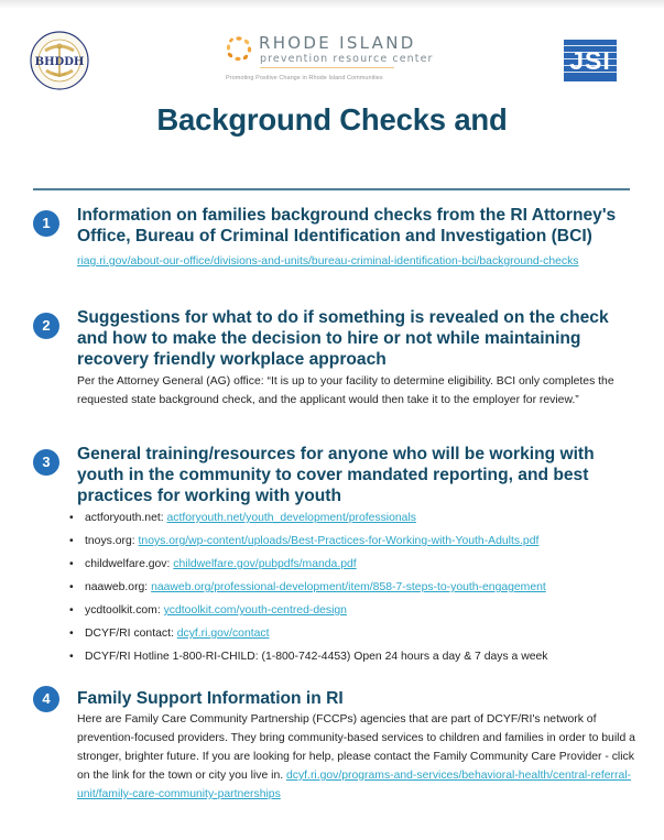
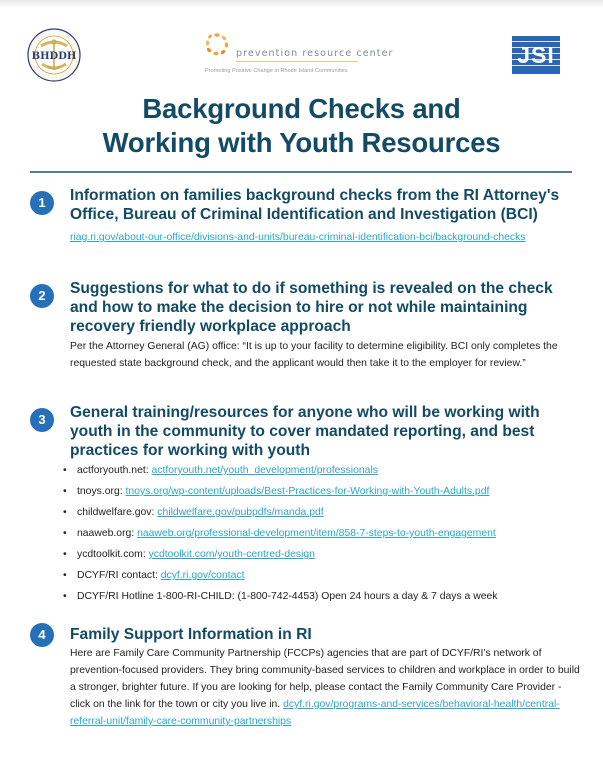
  BHDDH
- RHODE ISLAND
  prevention resource center
  JSI
  Background Checks and
+ Working with Youth Resources
  1
  Information on families background checks from the RI Attorney's Office, Bureau of Criminal Identification and Investigation (BCI)
  riag.ri.gov/about-our-office/divisions-and-units/bureau-criminal-identification-bci/background-checks
  2
  Suggestions for what to do if something is revealed on the check and how to make the decision to hire or not while maintaining recovery friendly workplace approach
  Per the Attorney General (AG) office: “It is up to your facility to determine eligibility. BCI only completes the requested state background check, and the applicant would then take it to the employer for review.”
  3
  General training/resources for anyone who will be working with youth in the community to cover mandated reporting, and best practices for working with youth
  •
  actforyouth.net: actforyouth.net/youth_development/professionals
  •
  tnoys.org: tnoys.org/wp-content/uploads/Best-Practices-for-Working-with-Youth-Adults.pdf
  •
  childwelfare.gov: childwelfare.gov/pubpdfs/manda.pdf
  •
  naaweb.org: naaweb.org/professional-development/item/858-7-steps-to-youth-engagement
  •
  ycdtoolkit.com: ycdtoolkit.com/youth-centred-design
  •
  DCYF/RI contact: dcyf.ri.gov/contact
  •
  DCYF/RI Hotline 1-800-RI-CHILD: (1-800-742-4453) Open 24 hours a day & 7 days a week
  4
  Family Support Information in RI
- Here are Family Care Community Partnership (FCCPs) agencies that are part of DCYF/RI's network of prevention-focused providers. They bring community-based services to children and families in order to build a stronger, brighter future. If you are looking for help, please contact the Family Community Care Provider - click on the link for the town or city you live in. dcyf.ri.gov/programs-and-services/behavioral-health/central-referral-unit/family-care-community-partnerships
+ Here are Family Care Community Partnership (FCCPs) agencies that are part of DCYF/RI's network of prevention-focused providers. They bring community-based services to children and workplace in order to build a stronger, brighter future. If you are looking for help, please contact the Family Community Care Provider - click on the link for the town or city you live in. dcyf.ri.gov/programs-and-services/behavioral-health/central-referral-unit/family-care-community-partnerships
